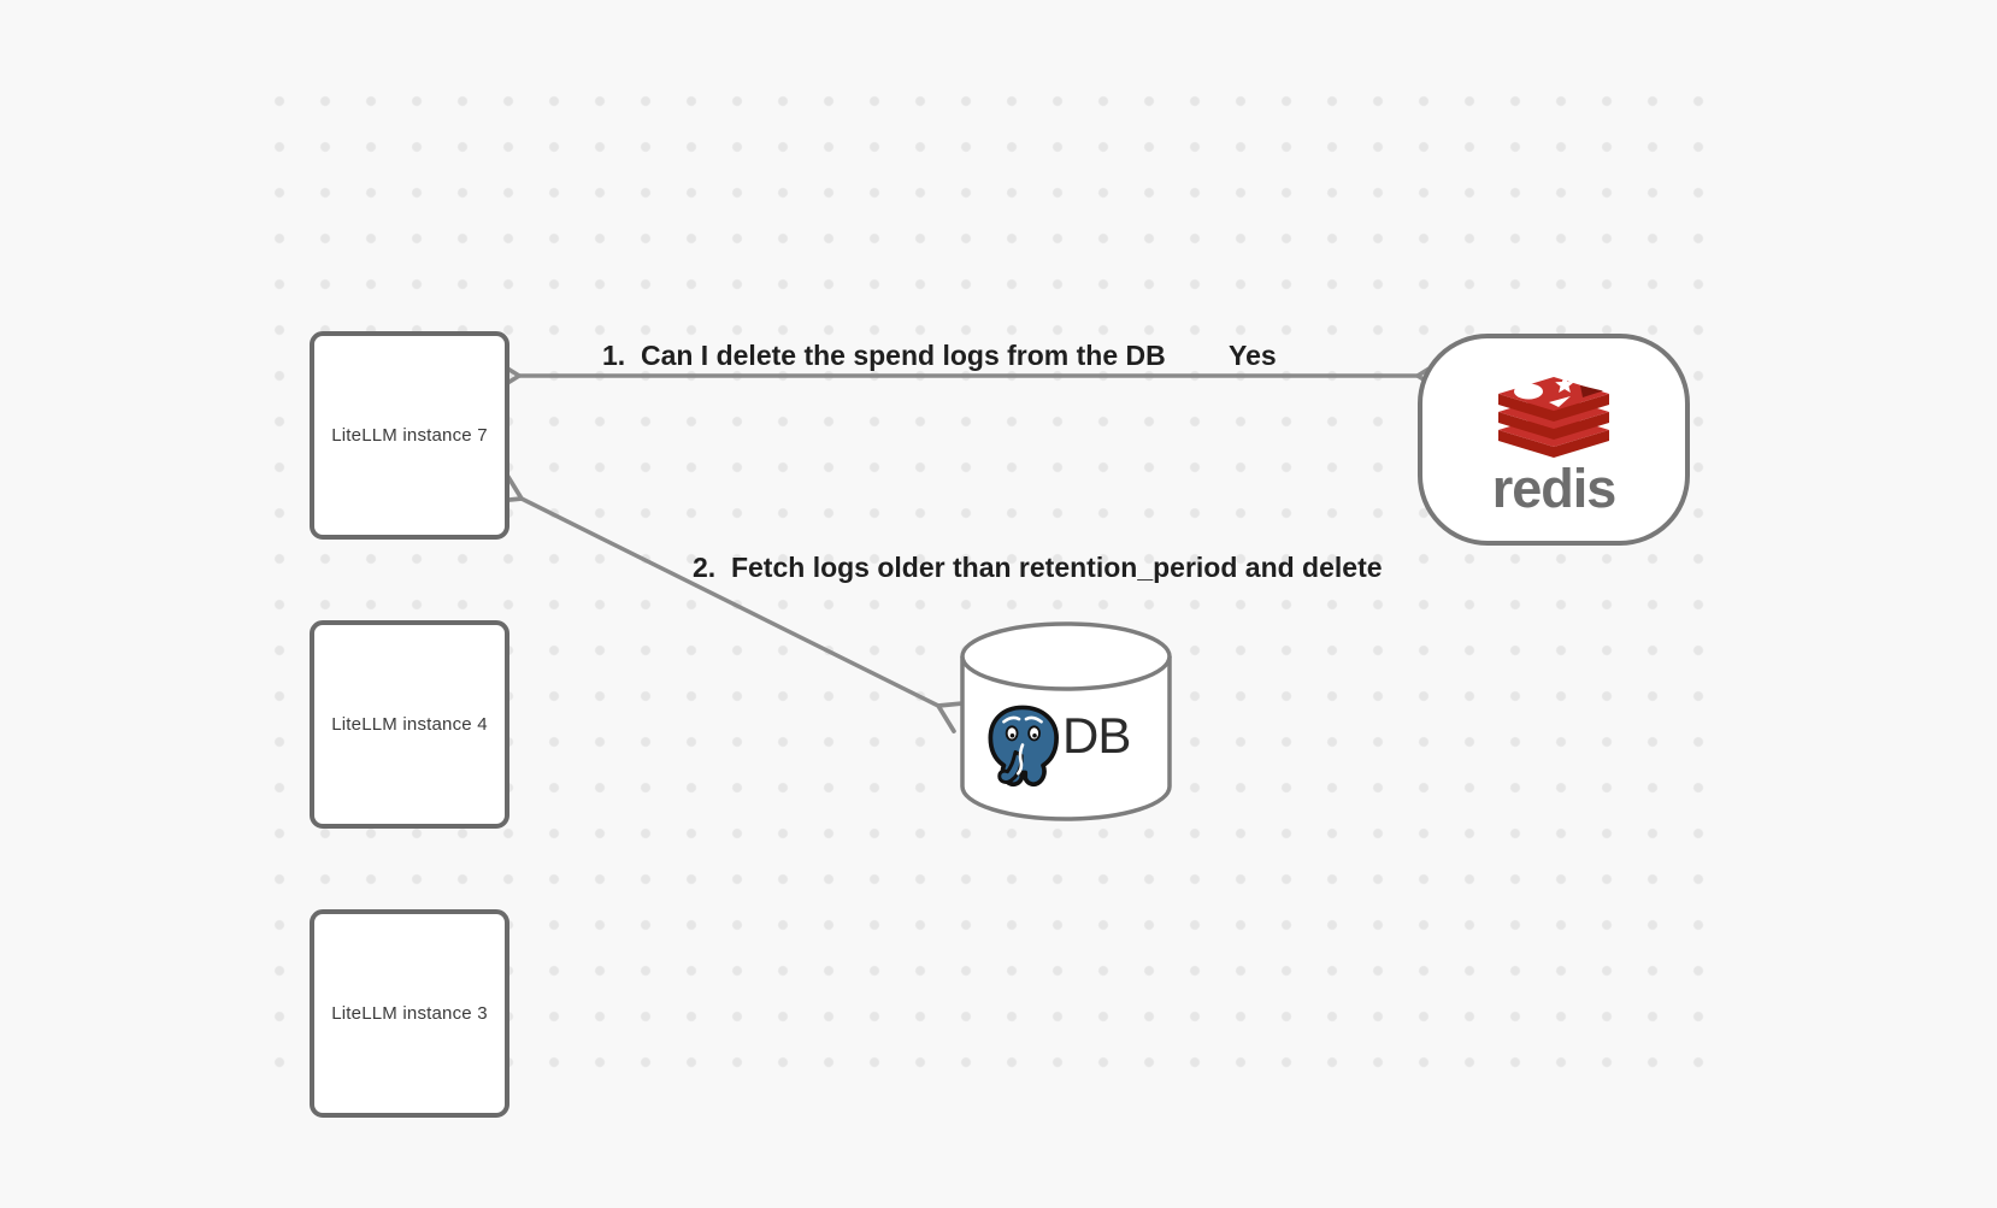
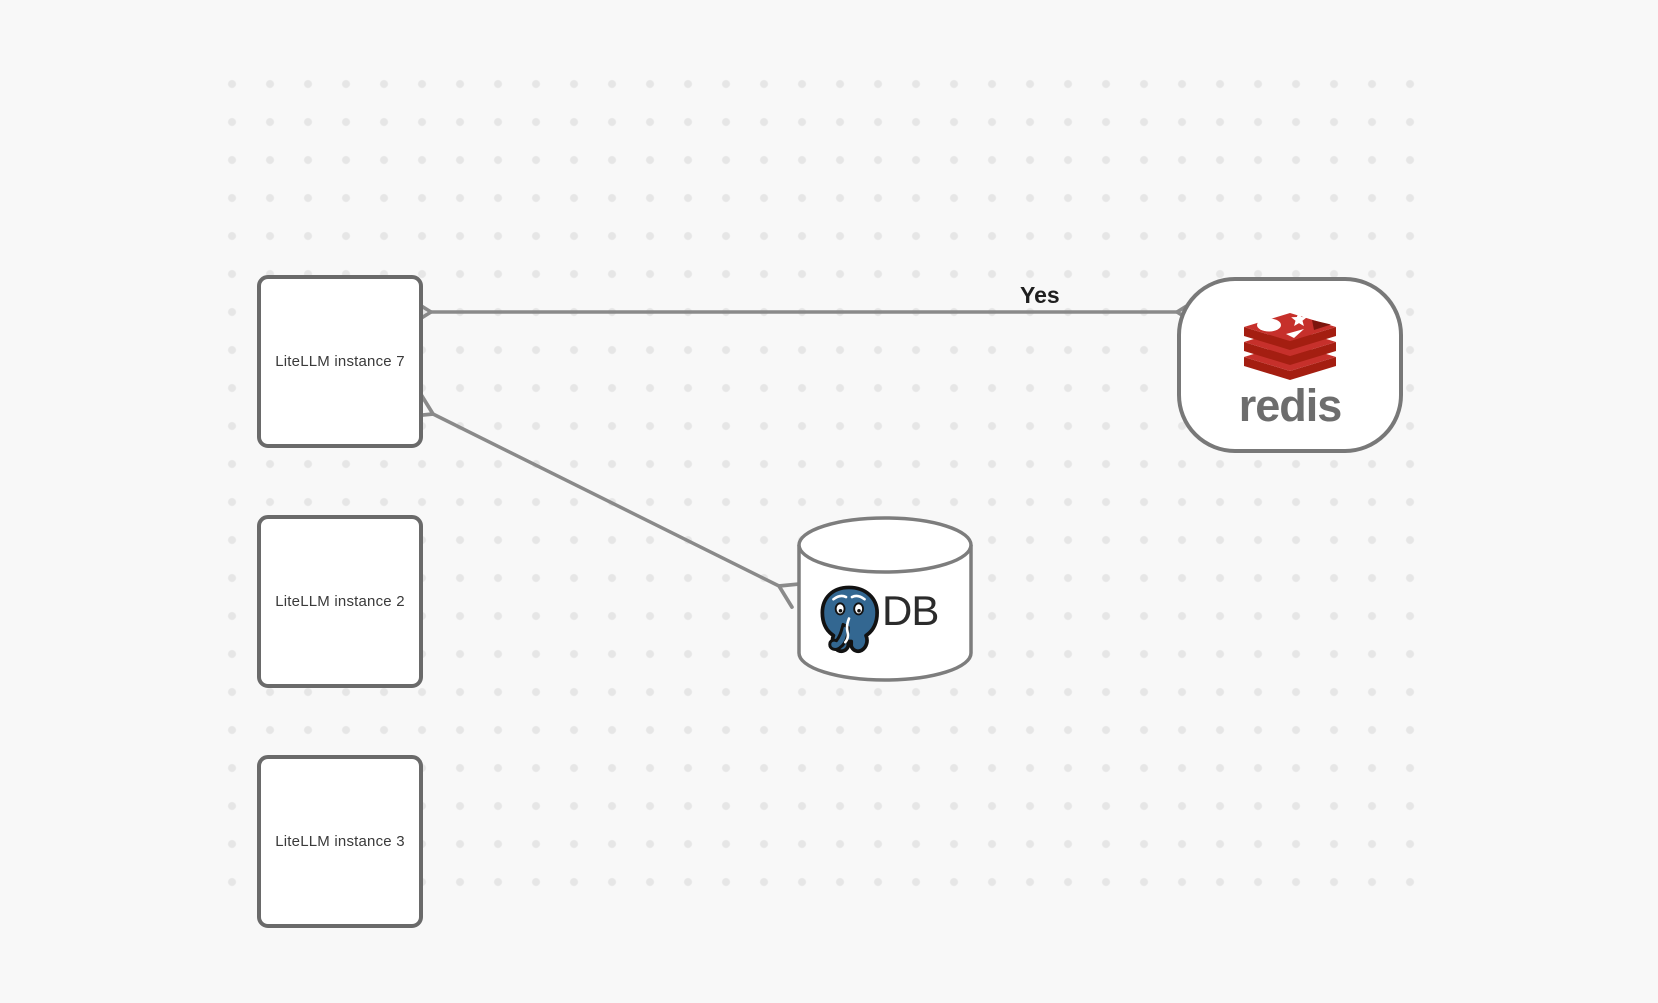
- 1. Can I delete the spend logs from the DB
  Yes
- 2. Fetch logs older than retention_period and delete
  LiteLLM instance 7
- LiteLLM instance 4
+ LiteLLM instance 2
  LiteLLM instance 3
  redis
  DB
